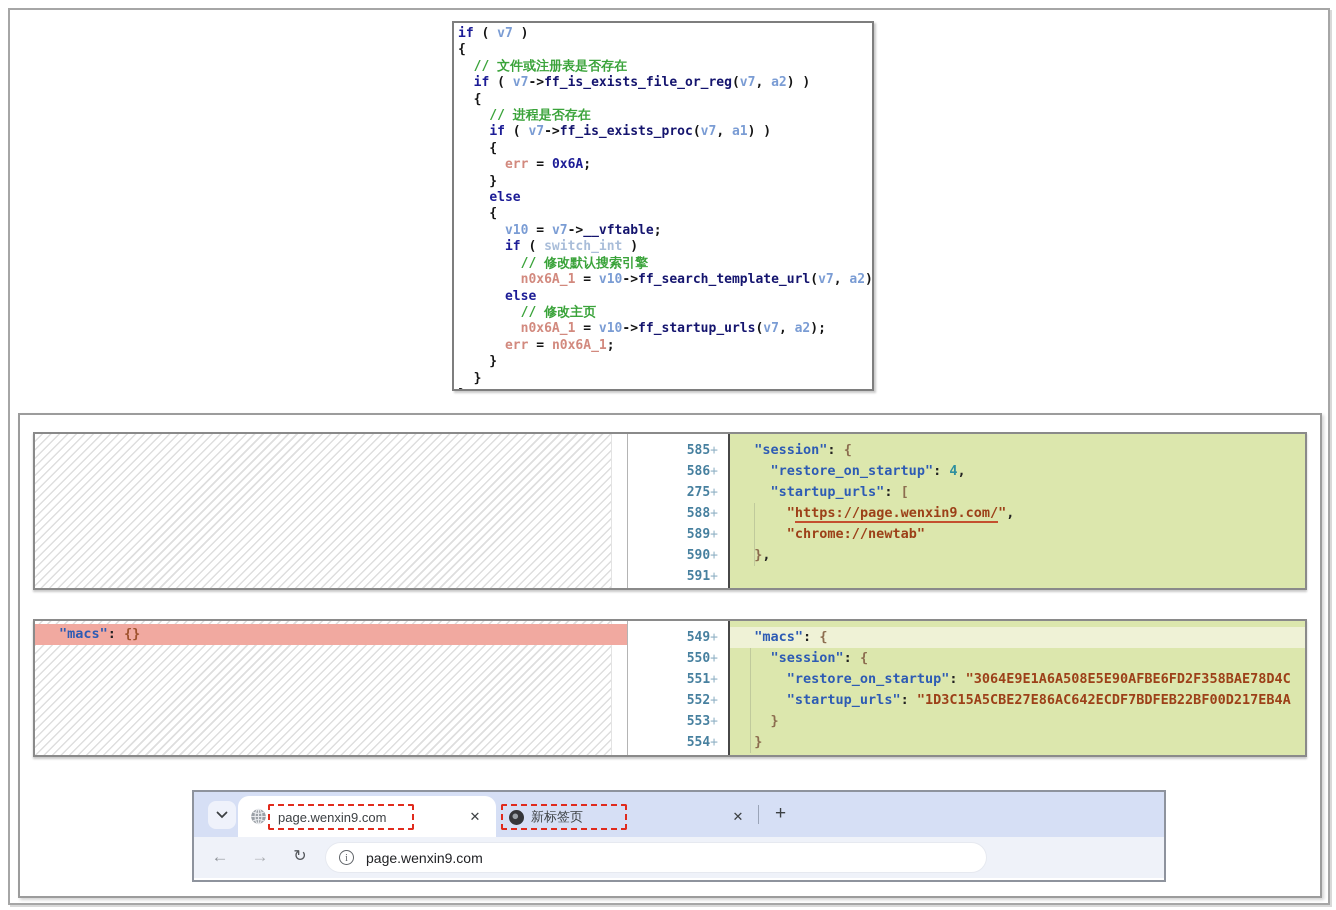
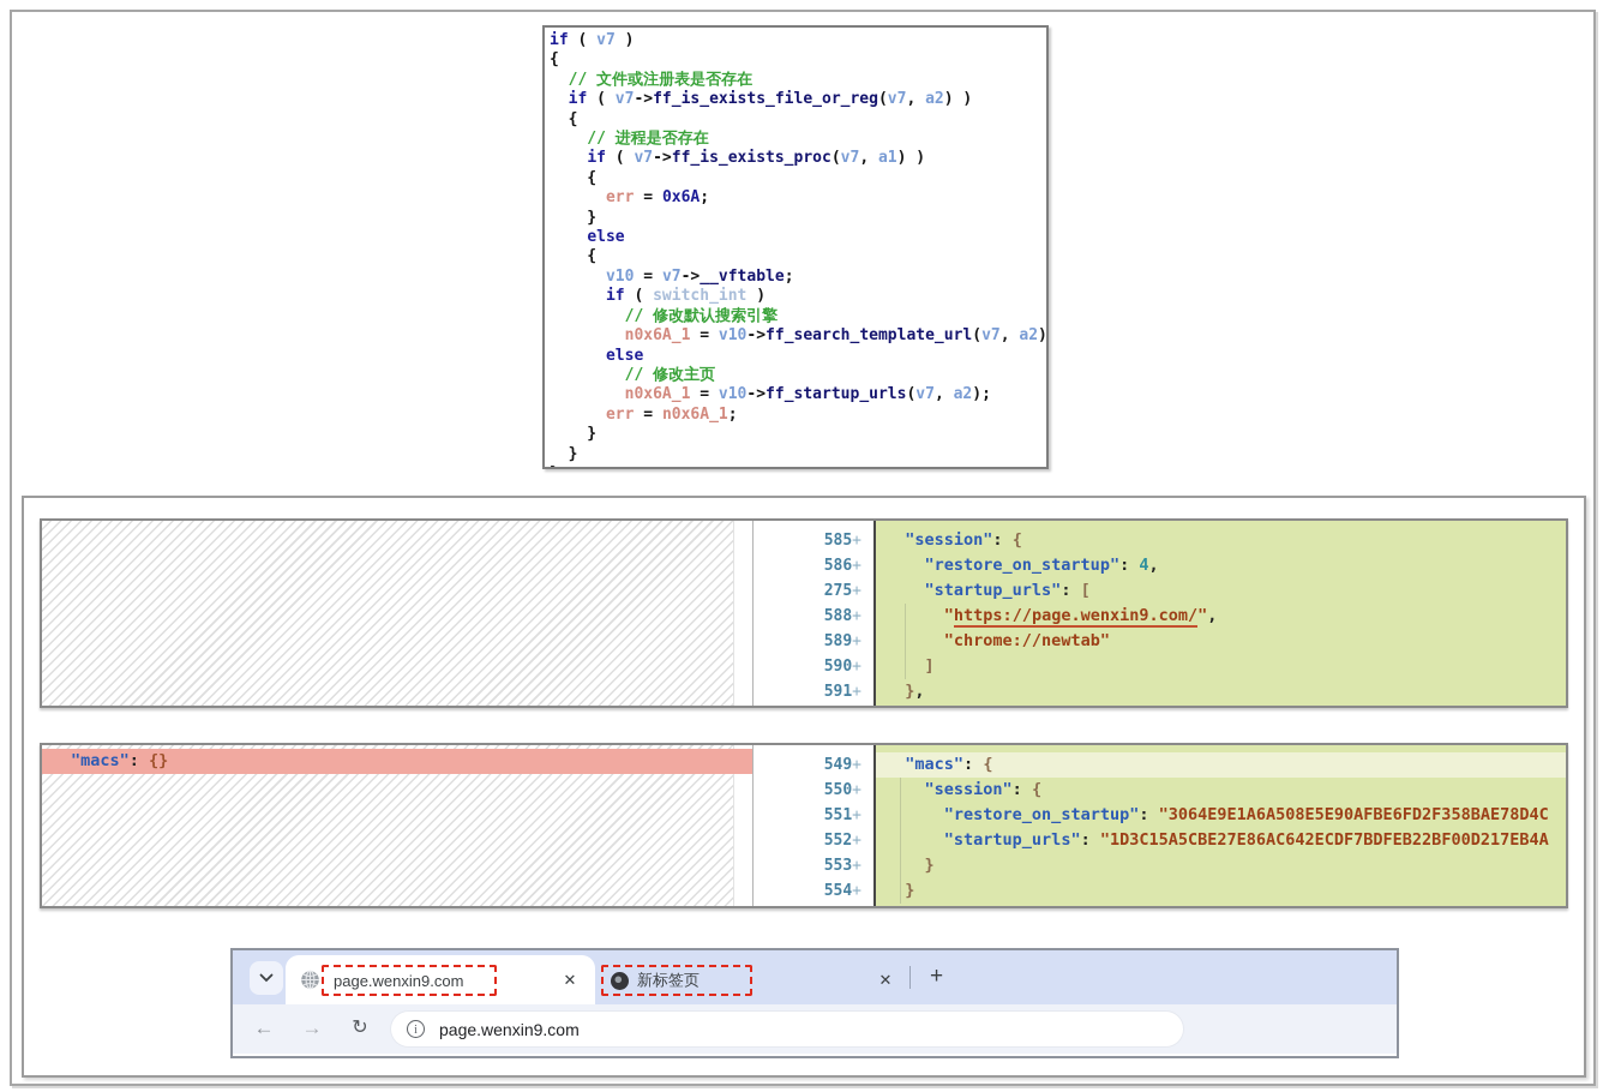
  if ( v7 )
  {
  // 文件或注册表是否存在
  if ( v7->ff_is_exists_file_or_reg(v7, a2) )
  {
  // 进程是否存在
  if ( v7->ff_is_exists_proc(v7, a1) )
  {
  err = 0x6A;
  }
  else
  {
  v10 = v7->__vftable;
  if ( switch_int )
  // 修改默认搜索引擎
  n0x6A_1 = v10->ff_search_template_url(v7, a2)
  else
  // 修改主页
  n0x6A_1 = v10->ff_startup_urls(v7, a2);
  err = n0x6A_1;
  }
  }
  585+
  586+
  275+
  588+
  589+
  590+
  591+
  "session": {
  "restore_on_startup": 4,
  "startup_urls": [
  "https://page.wenxin9.com/",
  "chrome://newtab"
+ ]
  },
  "macs": {}
  549+
  550+
  551+
  552+
  553+
  554+
  "macs": {
  "session": {
  "restore_on_startup": "3064E9E1A6A508E5E90AFBE6FD2F358BAE78D4C
  "startup_urls": "1D3C15A5CBE27E86AC642ECDF7BDFEB22BF00D217EB4A
  }
  }
  page.wenxin9.com
  ✕
  新标签页
  ✕
  +
  ←
  →
  ↻
  i
  page.wenxin9.com
